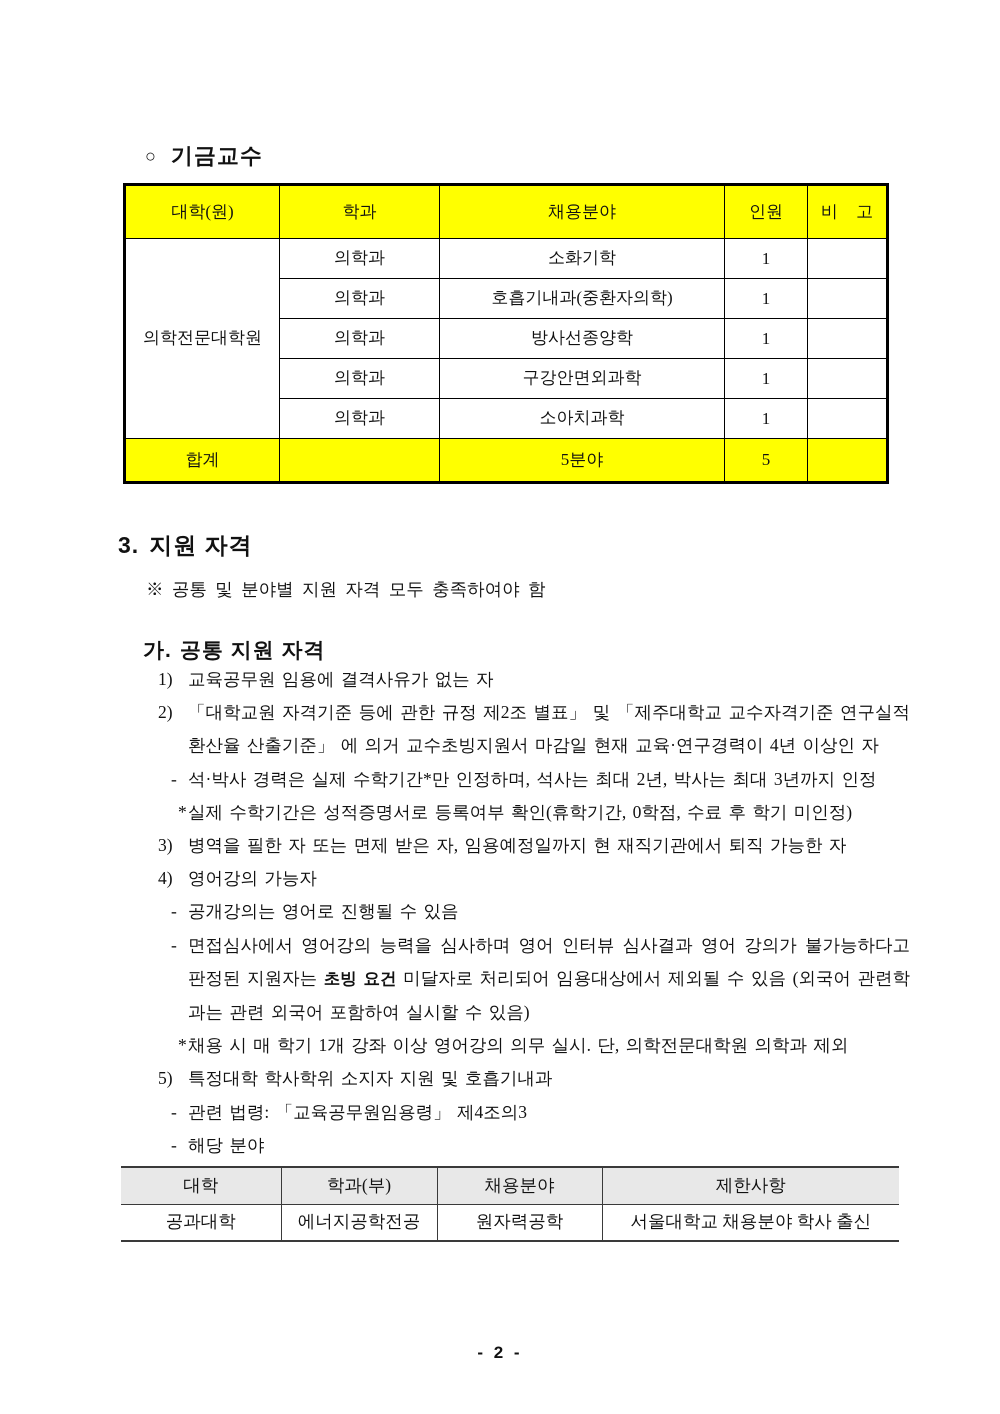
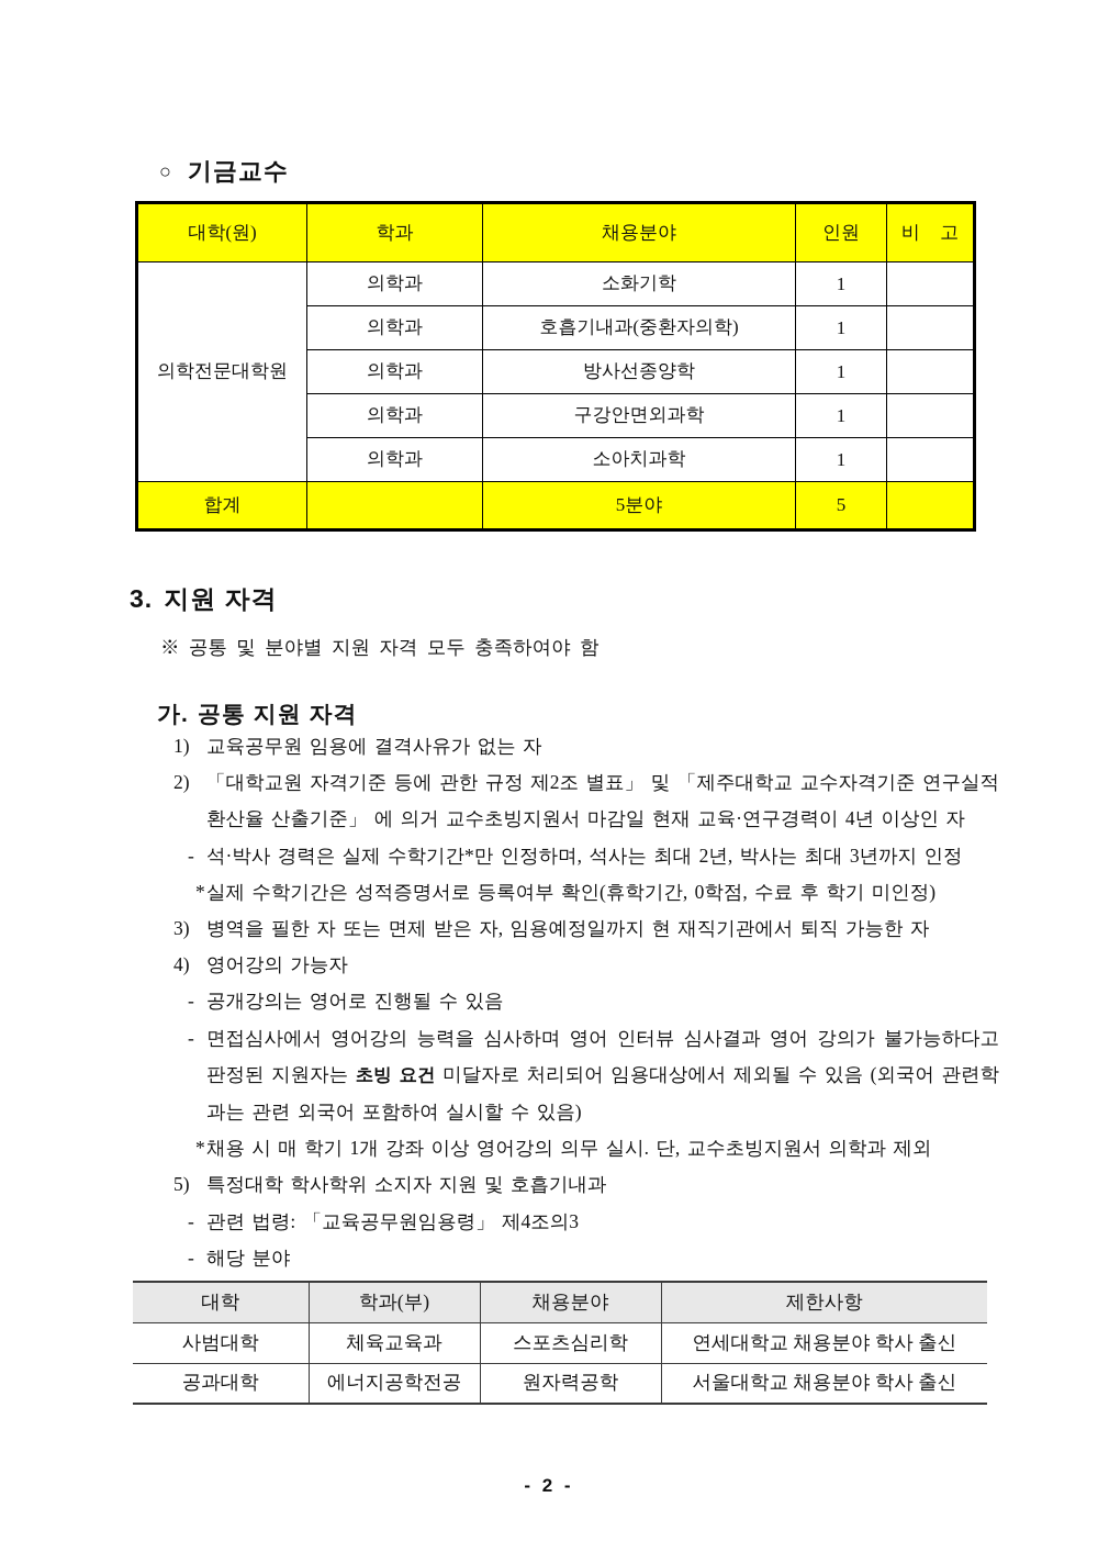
  ○
  기금교수
  대학(원)	학과	채용분야	인원	비 고
  의학전문대학원	의학과	소화기학	1
  의학과	호흡기내과(중환자의학)	1
  의학과	방사선종양학	1
  의학과	구강안면외과학	1
  의학과	소아치과학	1
  합계		5분야	5
  3. 지원 자격
  ※ 공통 및 분야별 지원 자격 모두 충족하여야 함
  가. 공통 지원 자격
  1)
  교육공무원 임용에 결격사유가 없는 자
  2)
  「대학교원 자격기준 등에 관한 규정 제2조 별표」 및 「제주대학교 교수자격기준 연구실적 환산율 산출기준」 에 의거 교수초빙지원서 마감일 현재 교육·연구경력이 4년 이상인 자
  -
  석·박사 경력은 실제 수학기간*만 인정하며, 석사는 최대 2년, 박사는 최대 3년까지 인정
  *
  실제 수학기간은 성적증명서로 등록여부 확인(휴학기간, 0학점, 수료 후 학기 미인정)
  3)
  병역을 필한 자 또는 면제 받은 자, 임용예정일까지 현 재직기관에서 퇴직 가능한 자
  4)
  영어강의 가능자
  -
  공개강의는 영어로 진행될 수 있음
  -
  면접심사에서 영어강의 능력을 심사하며 영어 인터뷰 심사결과 영어 강의가 불가능하다고 판정된 지원자는 초빙 요건 미달자로 처리되어 임용대상에서 제외될 수 있음 (외국어 관련학과는 관련 외국어 포함하여 실시할 수 있음)
  *
- 채용 시 매 학기 1개 강좌 이상 영어강의 의무 실시. 단, 의학전문대학원 의학과 제외
+ 채용 시 매 학기 1개 강좌 이상 영어강의 의무 실시. 단, 교수초빙지원서 의학과 제외
  5)
  특정대학 학사학위 소지자 지원 및 호흡기내과
  -
  관련 법령: 「교육공무원임용령」 제4조의3
  -
  해당 분야
  대학	학과(부)	채용분야	제한사항
+ 사범대학	체육교육과	스포츠심리학	연세대학교 채용분야 학사 출신
  공과대학	에너지공학전공	원자력공학	서울대학교 채용분야 학사 출신
  - 2 -
